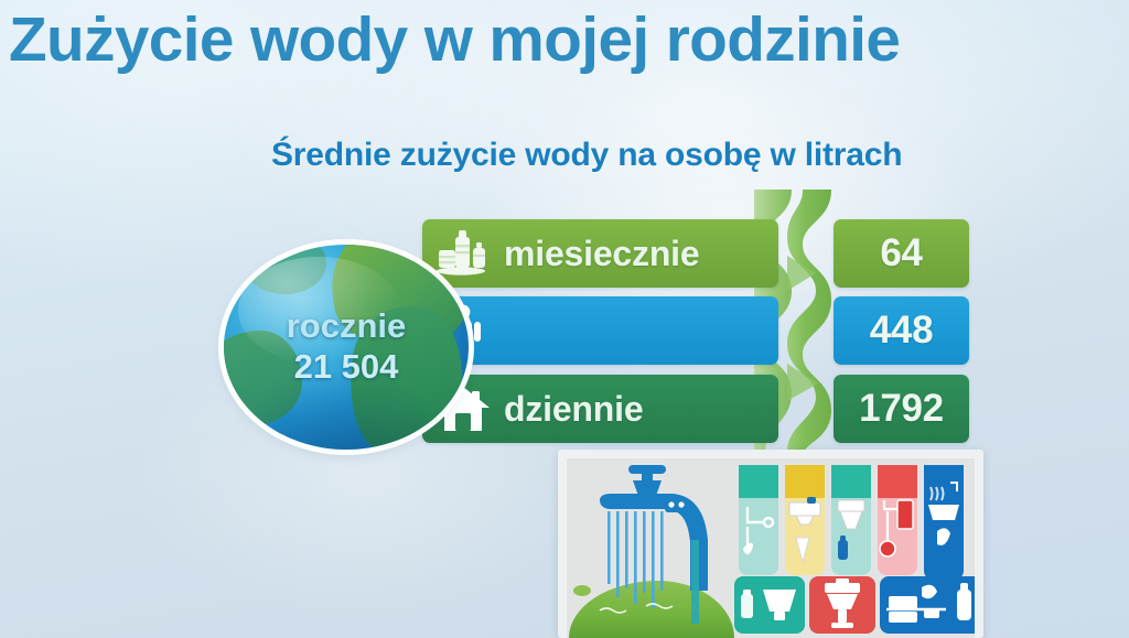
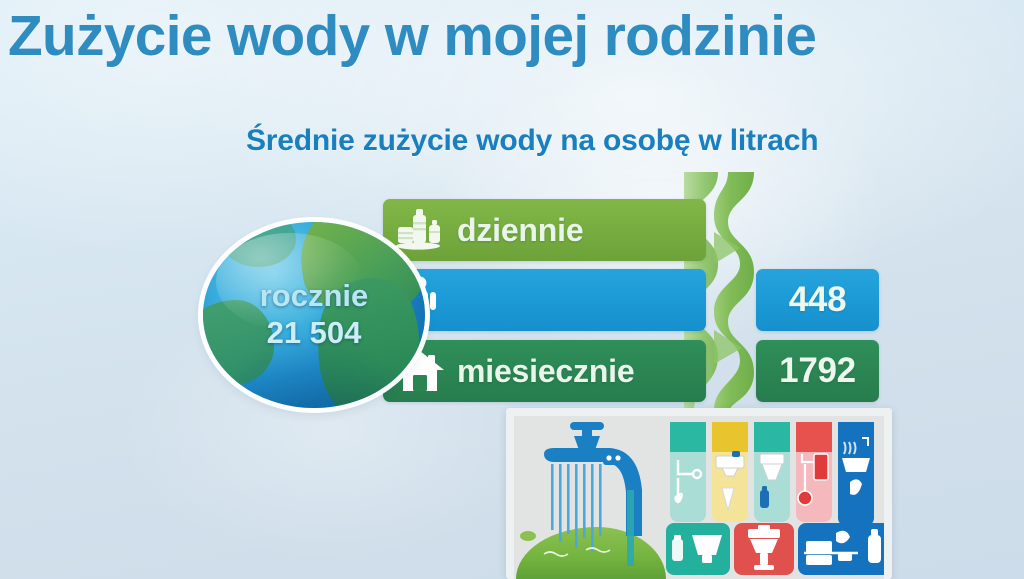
  Zużycie wody w mojej rodzinie
  Średnie zużycie wody na osobę w litrach
  rocznie
  21 504
- miesiecznie
+ dziennie
- 64
  448
- dziennie
+ miesiecznie
  1792
